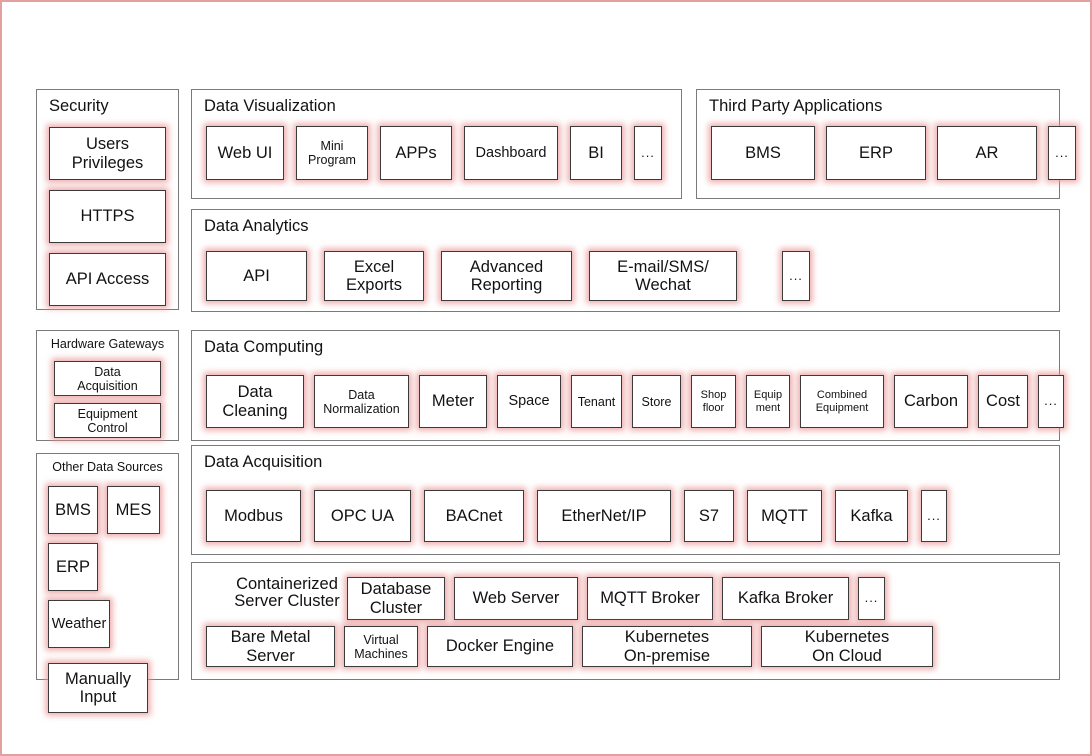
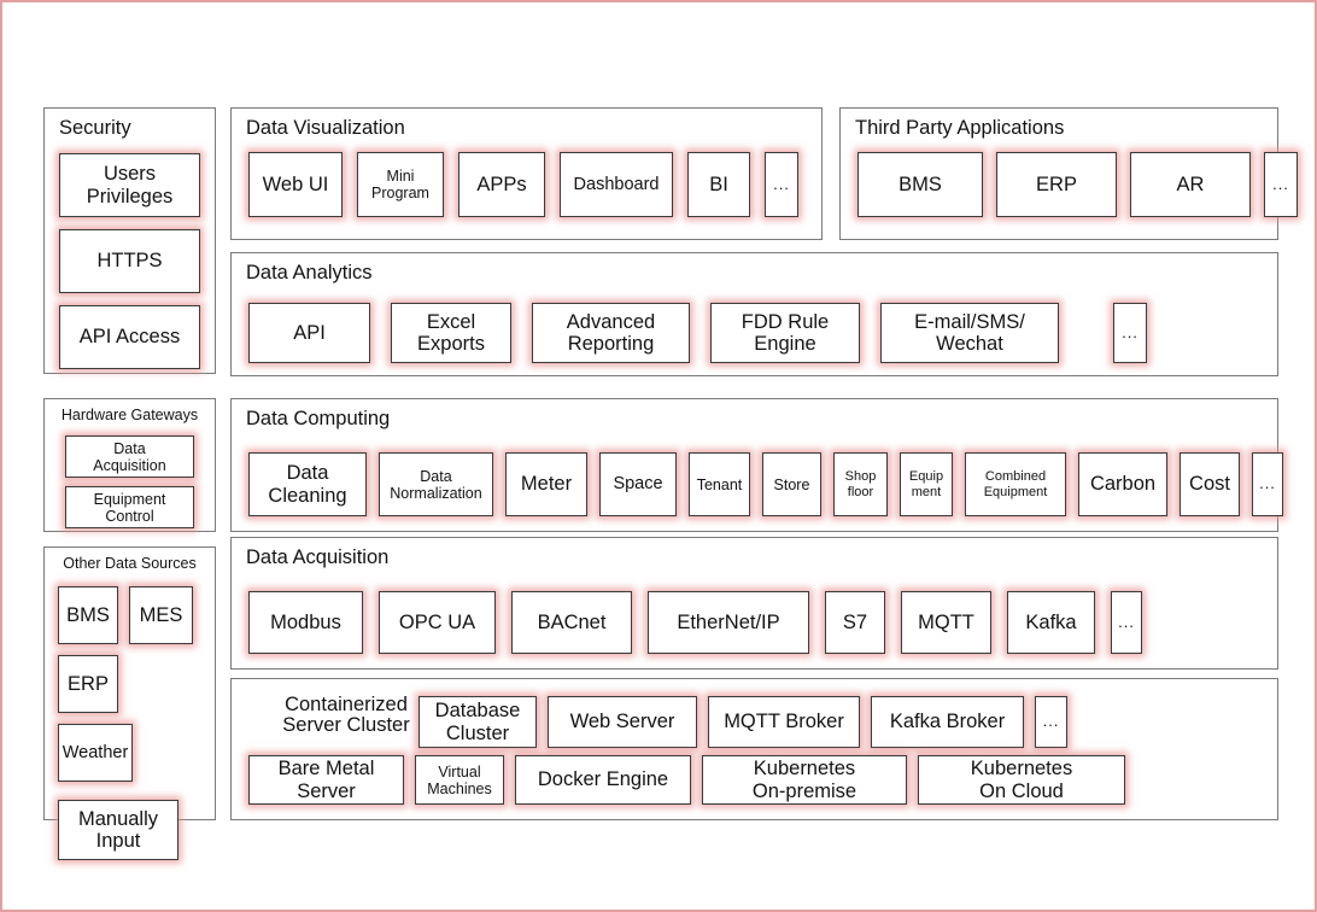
  Security
  Users
  Privileges
  HTTPS
  API Access
  Hardware Gateways
  Data
  Acquisition
  Equipment
  Control
  Other Data Sources
  BMS
  MES
  ERP
  Weather
  Manually
  Input
  Data Visualization
  Web UI
  Mini
  Program
  APPs
  Dashboard
  BI
  ...
  Third Party Applications
  BMS
  ERP
  AR
  ...
  Data Analytics
  API
  Excel
  Exports
  Advanced
  Reporting
+ FDD Rule
+ Engine
  E-mail/SMS/
  Wechat
  ...
  Data Computing
  Data
  Cleaning
  Data
  Normalization
  Meter
  Space
  Tenant
  Store
  Shop
  floor
  Equip
  ment
  Combined
  Equipment
  Carbon
  Cost
  ...
  Data Acquisition
  Modbus
  OPC UA
  BACnet
  EtherNet/IP
  S7
  MQTT
  Kafka
  ...
  Containerized
  Server Cluster
  Database
  Cluster
  Web Server
  MQTT Broker
  Kafka Broker
  ...
  Bare Metal
  Server
  Virtual
  Machines
  Docker Engine
  Kubernetes
  On-premise
  Kubernetes
  On Cloud
